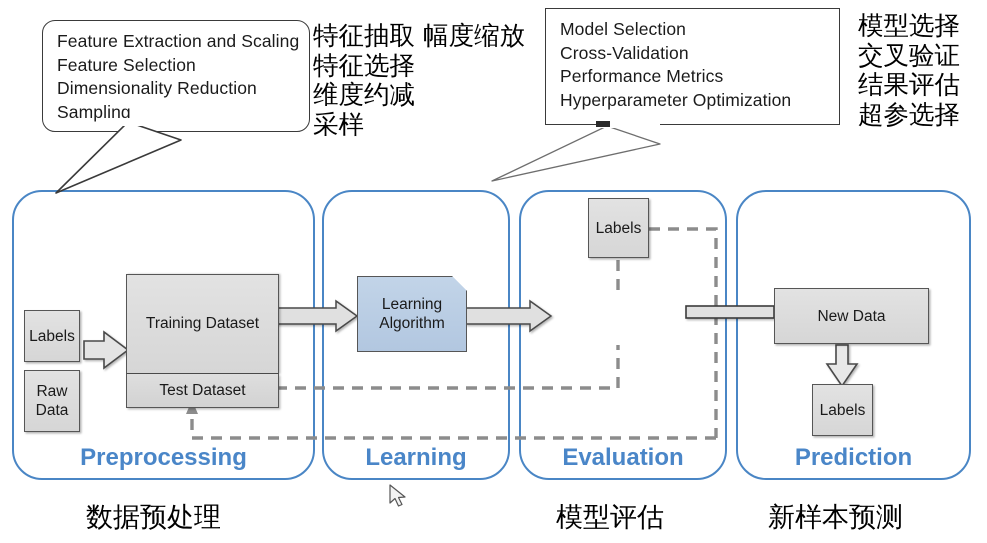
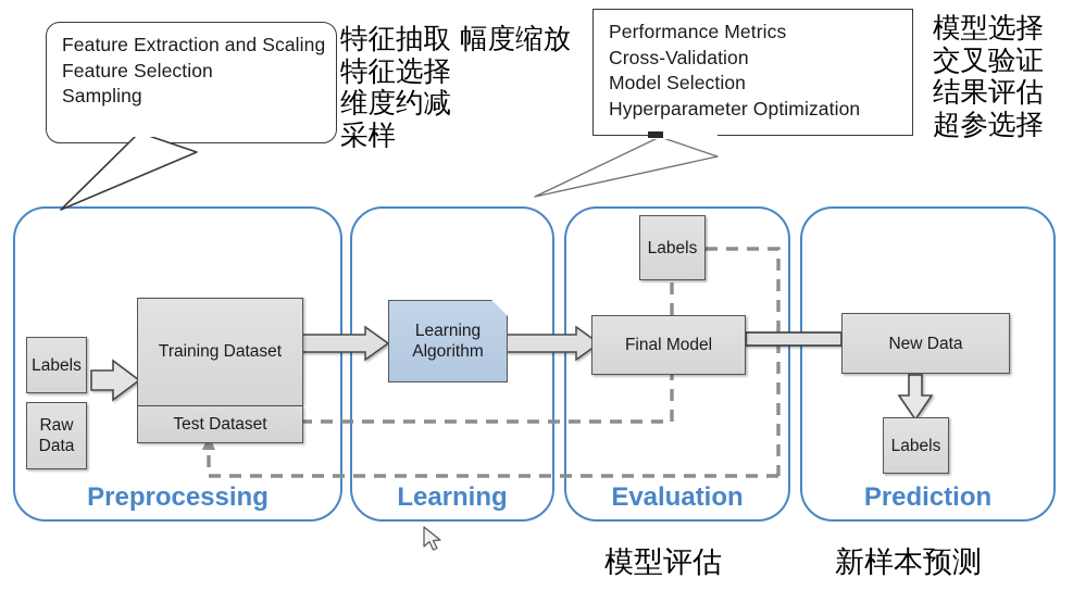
  Feature Extraction and Scaling
  Feature Selection
- Dimensionality Reduction
  Sampling
- Model Selection
+ Performance Metrics
  Cross-Validation
- Performance Metrics
+ Model Selection
  Hyperparameter Optimization
  特征抽取 幅度缩放
  特征选择
  维度约减
  采样
  模型选择
  交叉验证
  结果评估
  超参选择
  Preprocessing
  Learning
  Evaluation
  Prediction
  Labels
  Raw
  Data
  Training Dataset
  Test Dataset
  Learning
  Algorithm
  Labels
+ Final Model
  New Data
  Labels
- 数据预处理
  模型评估
  新样本预测
